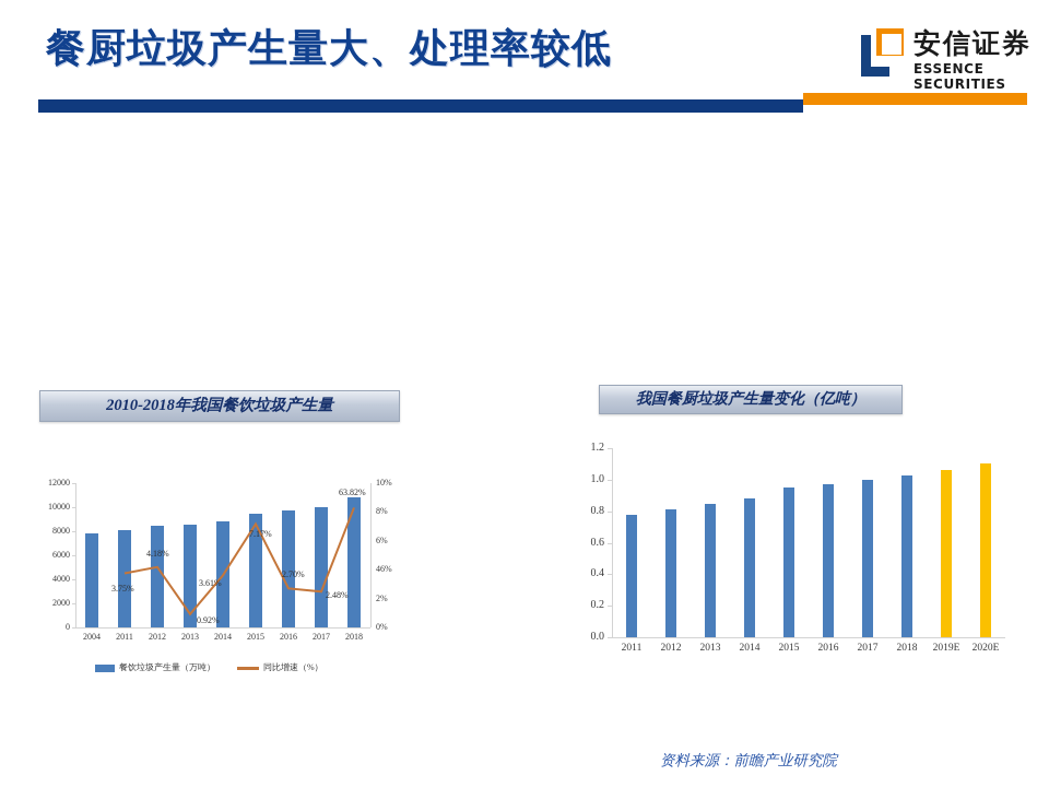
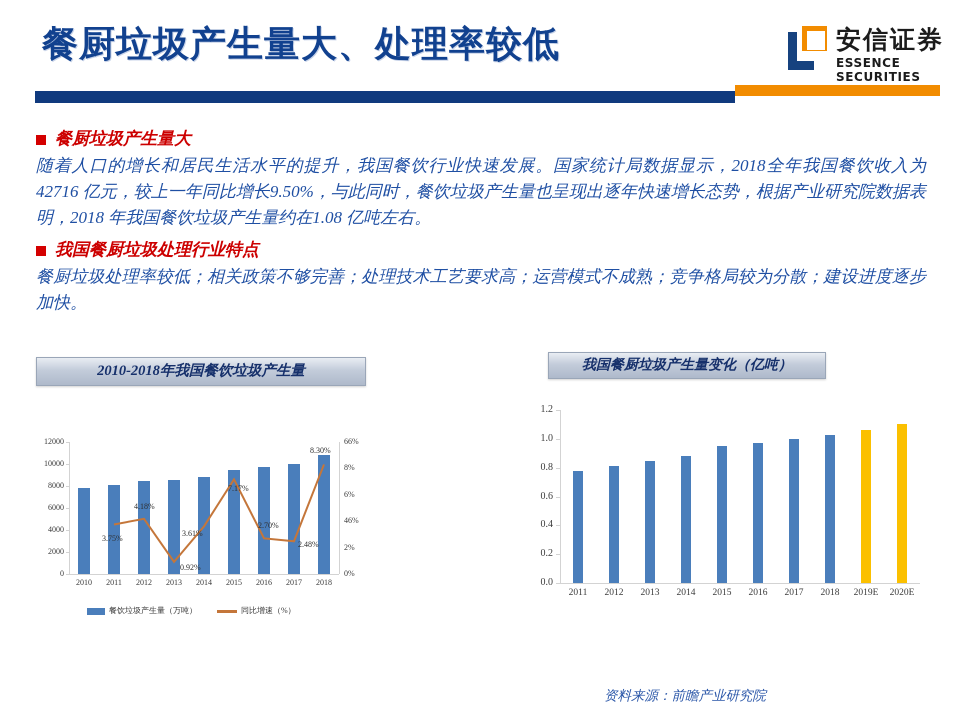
  餐厨垃圾产生量大、处理率较低
  安信证券
  ESSENCE SECURITIES
+ 餐厨垃圾产生量大
+ 随着人口的增长和居民生活水平的提升，我国餐饮行业快速发展。国家统计局数据显示，2018全年我国餐饮收入为42716 亿元，较上一年同比增长9.50%，与此同时，餐饮垃圾产生量也呈现出逐年快速增长态势，根据产业研究院数据表明，2018 年我国餐饮垃圾产生量约在1.08 亿吨左右。
+ 我国餐厨垃圾处理行业特点
+ 餐厨垃圾处理率较低；相关政策不够完善；处理技术工艺要求高；运营模式不成熟；竞争格局较为分散；建设进度逐步加快。
  2010-2018年我国餐饮垃圾产生量
  我国餐厨垃圾产生量变化（亿吨）
  3.75%
  4.18%
  0.92%
  3.61%
  7.17%
  2.70%
  2.48%
- 63.82%
+ 8.30%
  0
  2000
  4000
  6000
  8000
  10000
  12000
  0%
  2%
  46%
  6%
  8%
- 10%
+ 66%
- 2004
+ 2010
  2011
  2012
  2013
  2014
  2015
  2016
  2017
  2018
  餐饮垃圾产生量（万吨）
  同比增速（%）
  0.0
  0.2
  0.4
  0.6
  0.8
  1.0
  1.2
  2011
  2012
  2013
  2014
  2015
  2016
  2017
  2018
  2019E
  2020E
  资料来源：前瞻产业研究院
